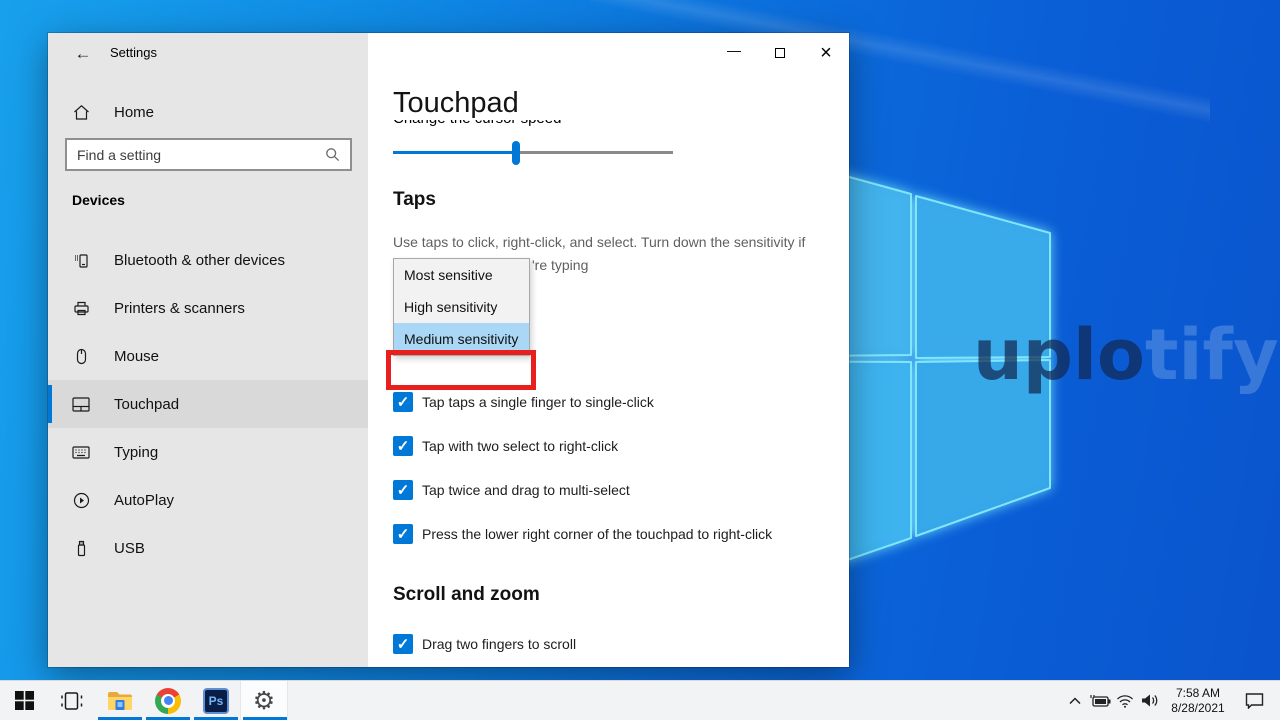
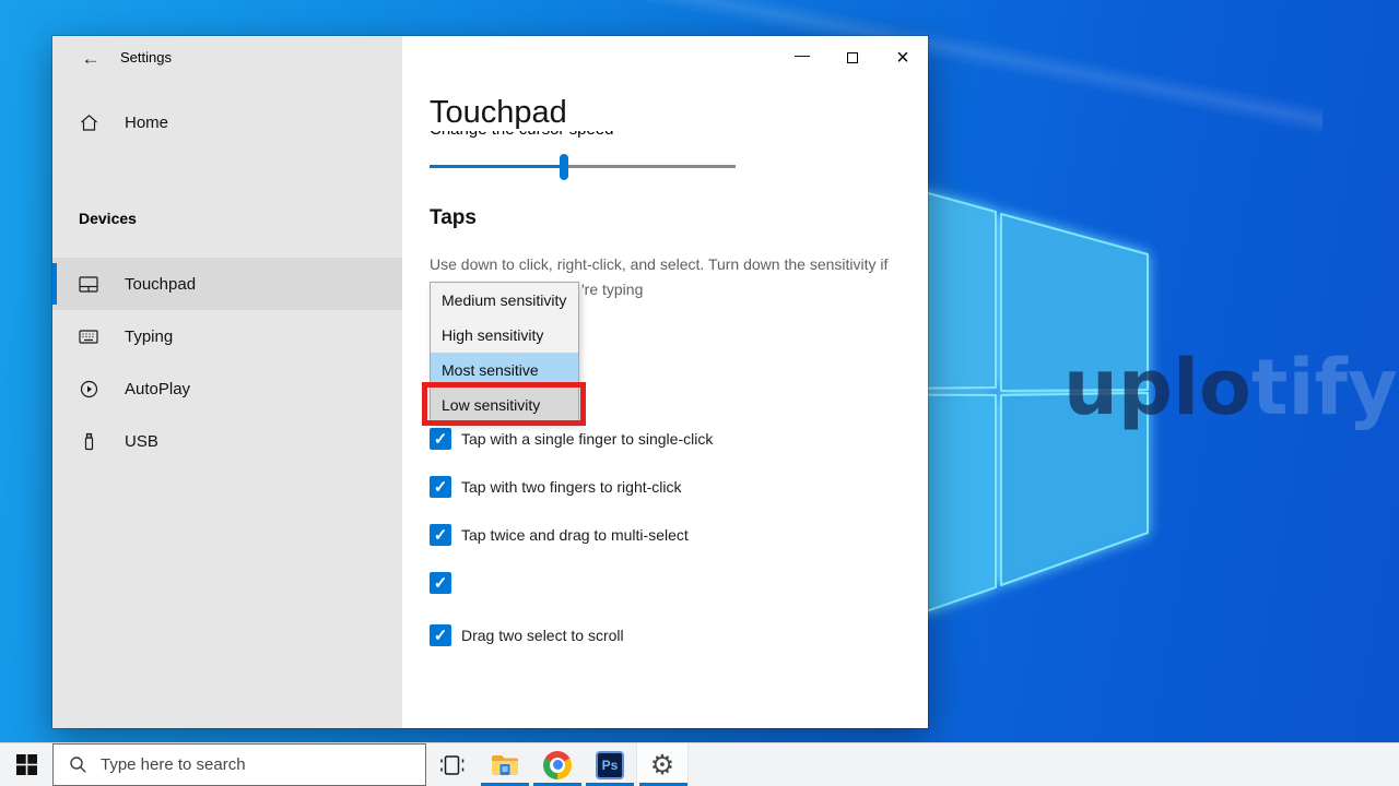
  uplotify
  ←
  Settings
  Home
- Find a setting
  Devices
- Bluetooth & other devices
- Printers & scanners
- Mouse
  Touchpad
  Typing
  AutoPlay
  USB
  —
  ×
  Touchpad
  Taps
- Use taps to click, right-click, and select. Turn down the sensitivity if
+ Use down to click, right-click, and select. Turn down the sensitivity if
  're typing
- Most sensitive
+ Medium sensitivity
  High sensitivity
- Medium sensitivity
+ Most sensitive
+ Low sensitivity
  ✓
- Tap taps a single finger to single-click
+ Tap with a single finger to single-click
  ✓
- Tap with two select to right-click
+ Tap with two fingers to right-click
  ✓
  Tap twice and drag to multi-select
  ✓
- Press the lower right corner of the touchpad to right-click
- Scroll and zoom
  ✓
- Drag two fingers to scroll
+ Drag two select to scroll
+ Type here to search
  Ps
  ⚙
- 7:58 AM
- 8/28/2021
